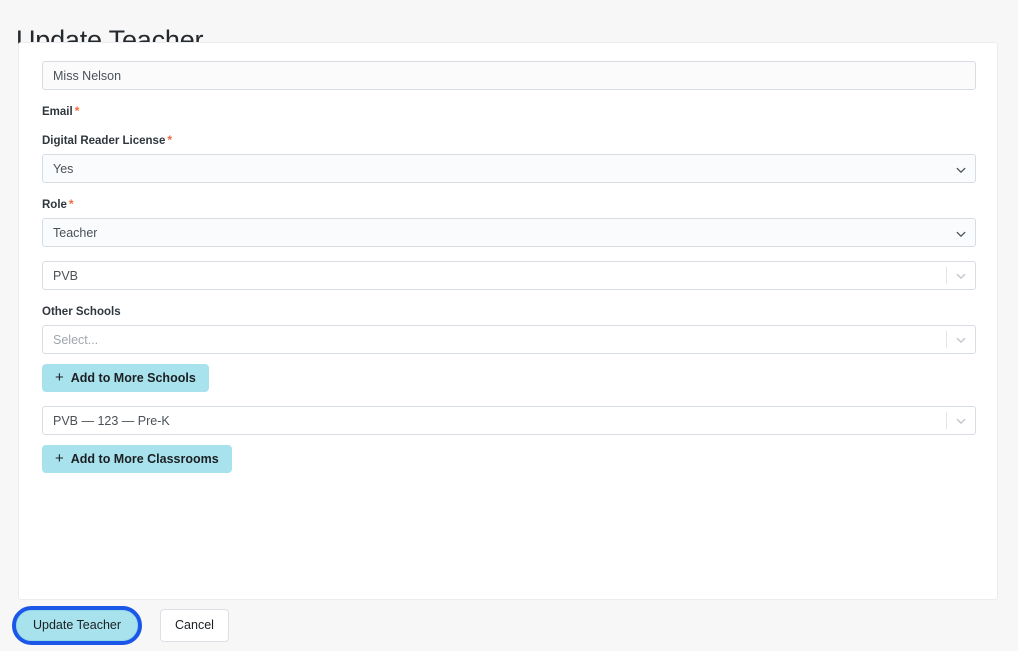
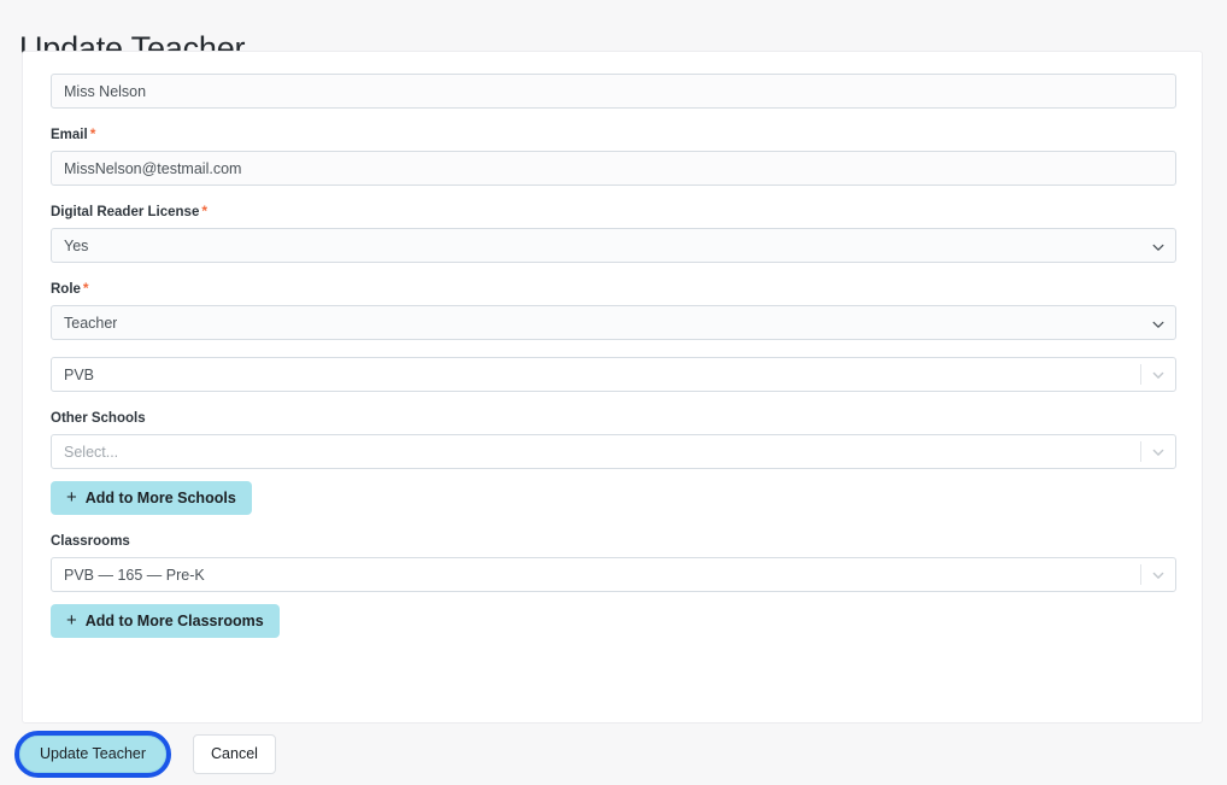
  Update Teacher
  Miss Nelson
  Email *
+ MissNelson@testmail.com
  Digital Reader License *
  Yes
  Role *
  Teacher
  PVB
  Other Schools
  Select...
  +
  Add to More Schools
+ Classrooms
- PVB — 123 — Pre-K
+ PVB — 165 — Pre-K
  +
  Add to More Classrooms
  Update Teacher
  Cancel
